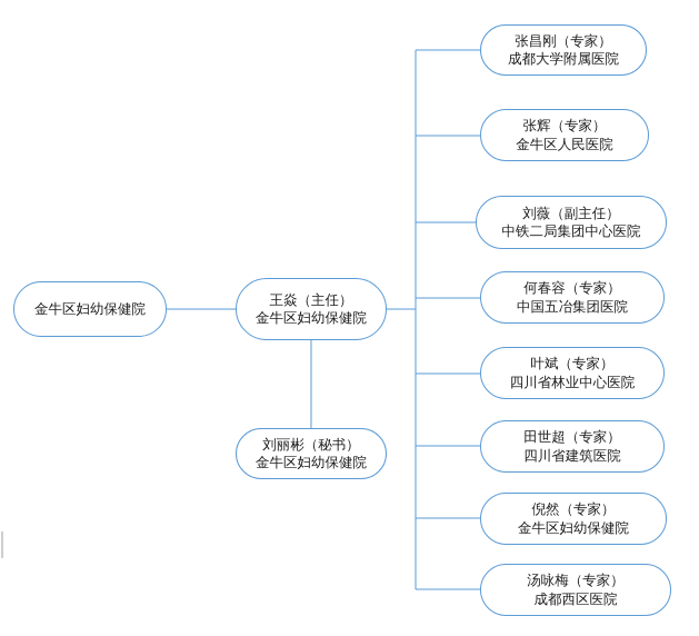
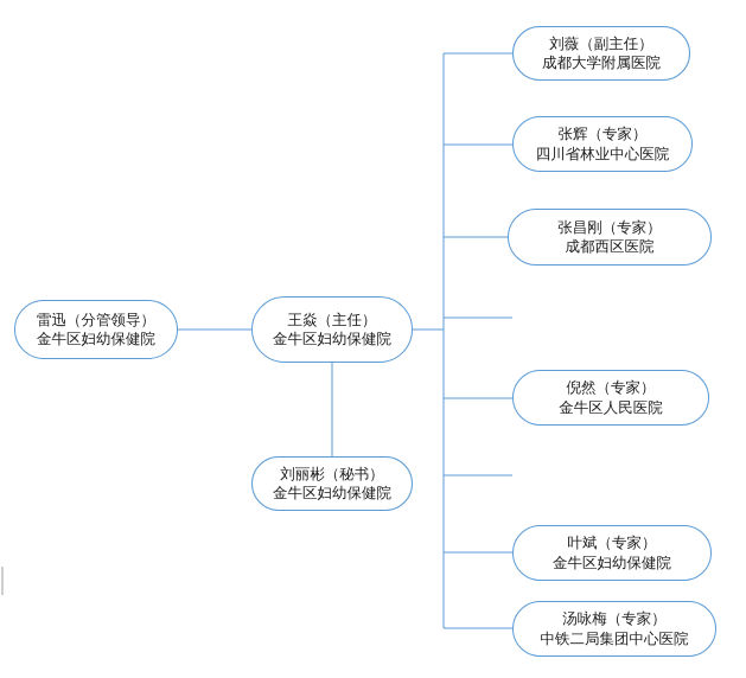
+ 雷迅（分管领导）
  金牛区妇幼保健院
  王焱（主任）
  金牛区妇幼保健院
  刘丽彬（秘书）
  金牛区妇幼保健院
- 张昌刚（专家）
+ 刘薇（副主任）
  成都大学附属医院
  张辉（专家）
- 金牛区人民医院
+ 四川省林业中心医院
- 刘薇（副主任）
+ 张昌刚（专家）
- 中铁二局集团中心医院
+ 成都西区医院
- 何春容（专家）
- 中国五冶集团医院
- 叶斌（专家）
+ 倪然（专家）
- 四川省林业中心医院
+ 金牛区人民医院
- 田世超（专家）
- 四川省建筑医院
- 倪然（专家）
+ 叶斌（专家）
  金牛区妇幼保健院
  汤咏梅（专家）
- 成都西区医院
+ 中铁二局集团中心医院
